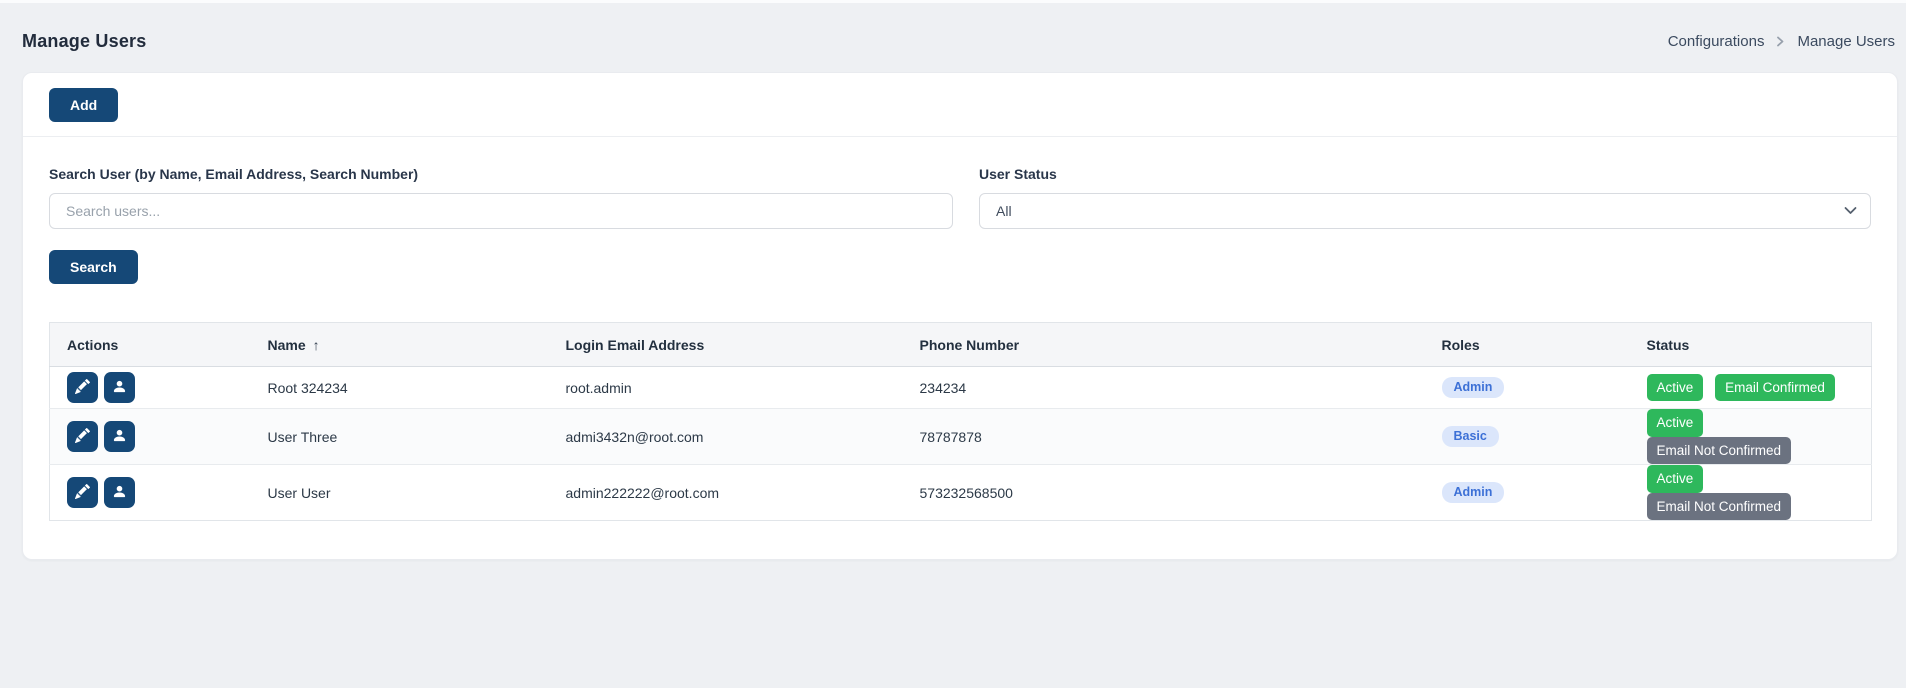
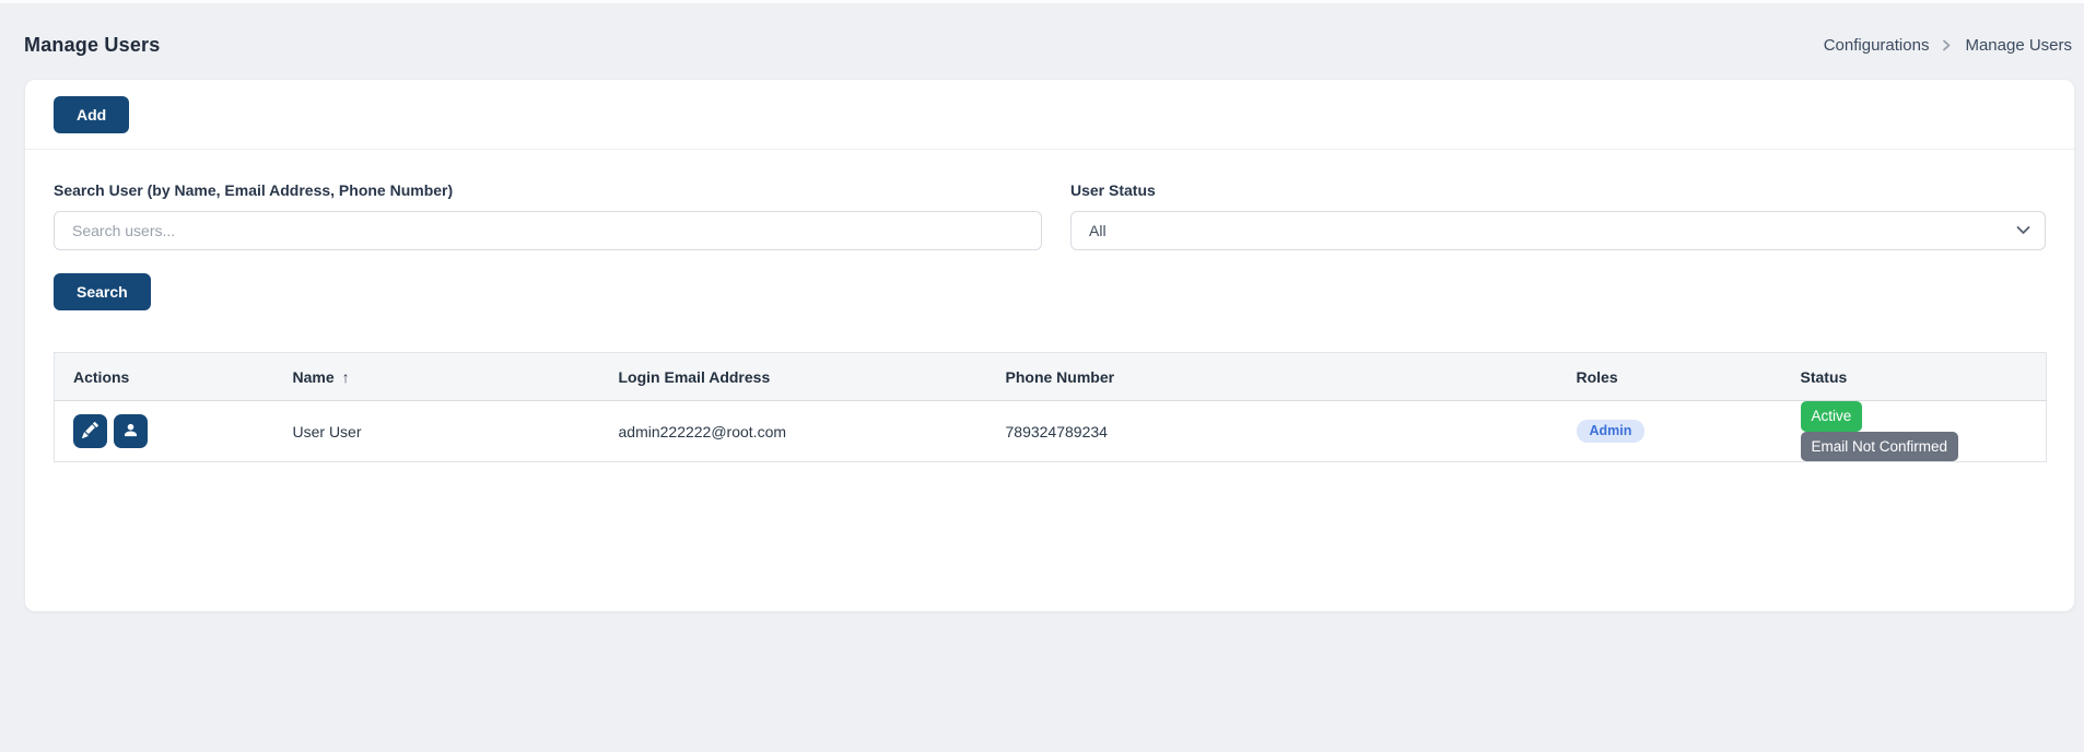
  Manage Users
  Configurations
  Manage Users
  Add
- Search User (by Name, Email Address, Search Number)
+ Search User (by Name, Email Address, Phone Number)
  Search users...
  User Status
  All
  Search
  Actions	Name ↑	Login Email Address	Phone Number	Roles	Status
- 	Root 324234	root.admin	234234	Admin	Active Email Confirmed
- 	User Three	admi3432n@root.com	78787878	Basic	Active Email Not Confirmed
- 	User User	admin222222@root.com	573232568500	Admin	Active Email Not Confirmed
+ 	User User	admin222222@root.com	789324789234	Admin	Active Email Not Confirmed
